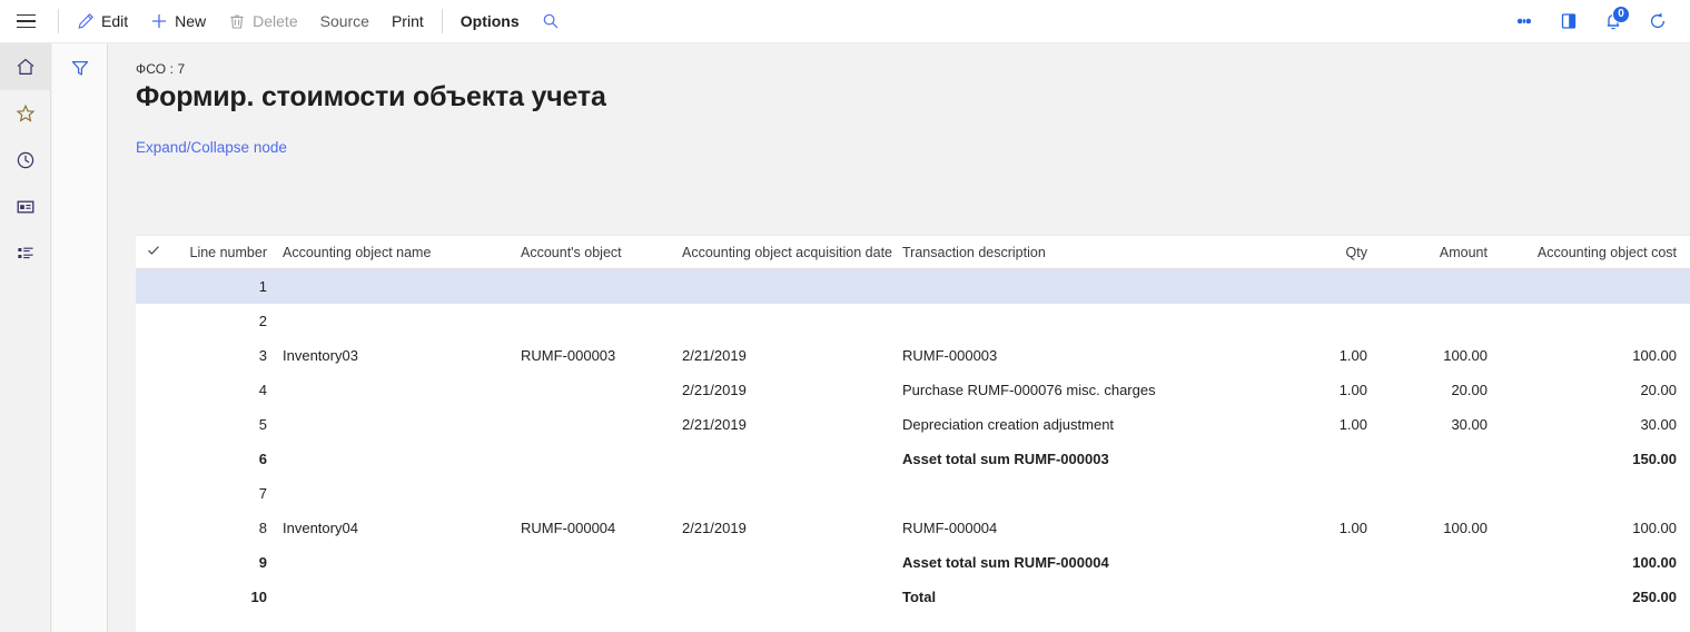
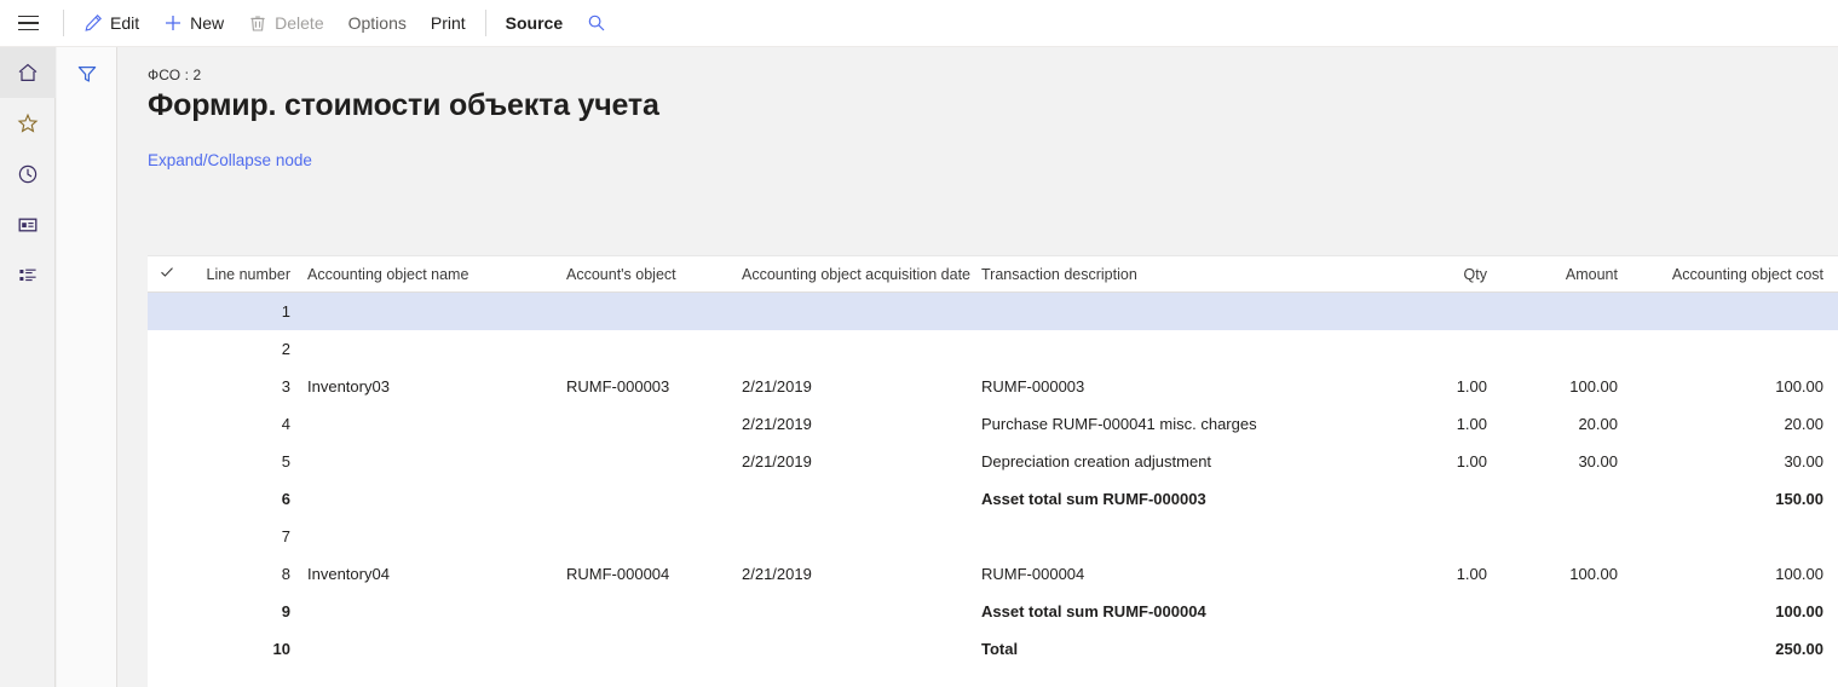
  Edit
  New
  Delete
- Source
+ Options
  Print
- Options
+ Source
- 0
- ФСО : 7
+ ФСО : 2
  Формир. стоимости объекта учета
  Expand/Collapse node
  Line number
  Accounting object name
  Account's object
  Accounting object acquisition date
  Transaction description
  Qty
  Amount
  Accounting object cost
  1
  2
  3
  Inventory03
  RUMF-000003
  2/21/2019
  RUMF-000003
  1.00
  100.00
  100.00
  4
  2/21/2019
- Purchase RUMF-000076 misc. charges
+ Purchase RUMF-000041 misc. charges
  1.00
  20.00
  20.00
  5
  2/21/2019
  Depreciation creation adjustment
  1.00
  30.00
  30.00
  6
  Asset total sum RUMF-000003
  150.00
  7
  8
  Inventory04
  RUMF-000004
  2/21/2019
  RUMF-000004
  1.00
  100.00
  100.00
  9
  Asset total sum RUMF-000004
  100.00
  10
  Total
  250.00
